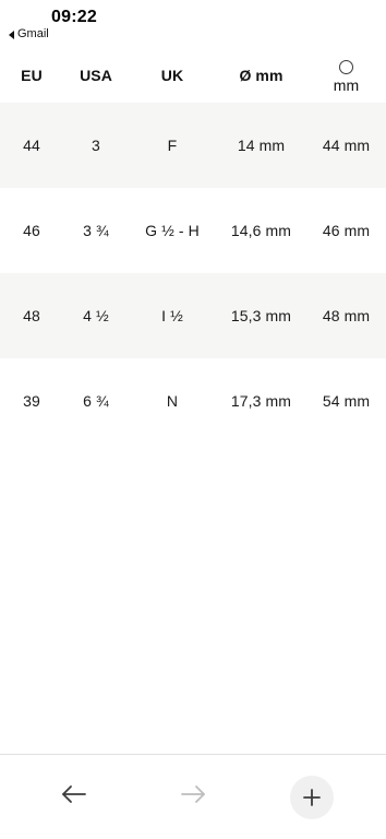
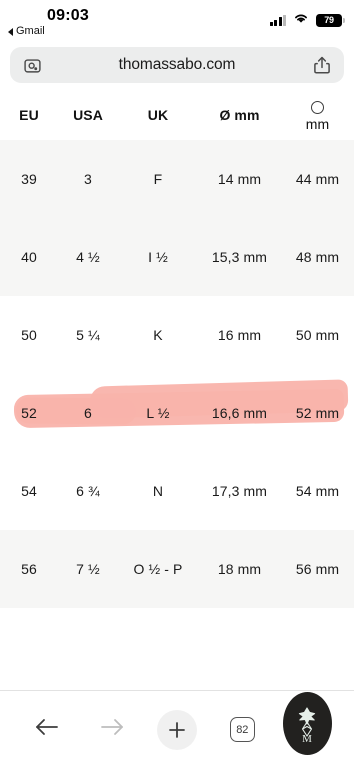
- 09:22
+ 09:03
  Gmail
+ 79
+ thomassabo.com
  EU	USA	UK	Ø mm	mm
- 44	3	F	14 mm	44 mm
+ 39	3	F	14 mm	44 mm
- 46	3 ¾	G ½ - H	14,6 mm	46 mm
- 48	4 ½	I ½	15,3 mm	48 mm
+ 40	4 ½	I ½	15,3 mm	48 mm
+ 50	5 ¼	K	16 mm	50 mm
+ 52	6	L ½	16,6 mm	52 mm
- 39	6 ¾	N	17,3 mm	54 mm
+ 54	6 ¾	N	17,3 mm	54 mm
+ 56	7 ½	O ½ - P	18 mm	56 mm
+ 82
+ M
